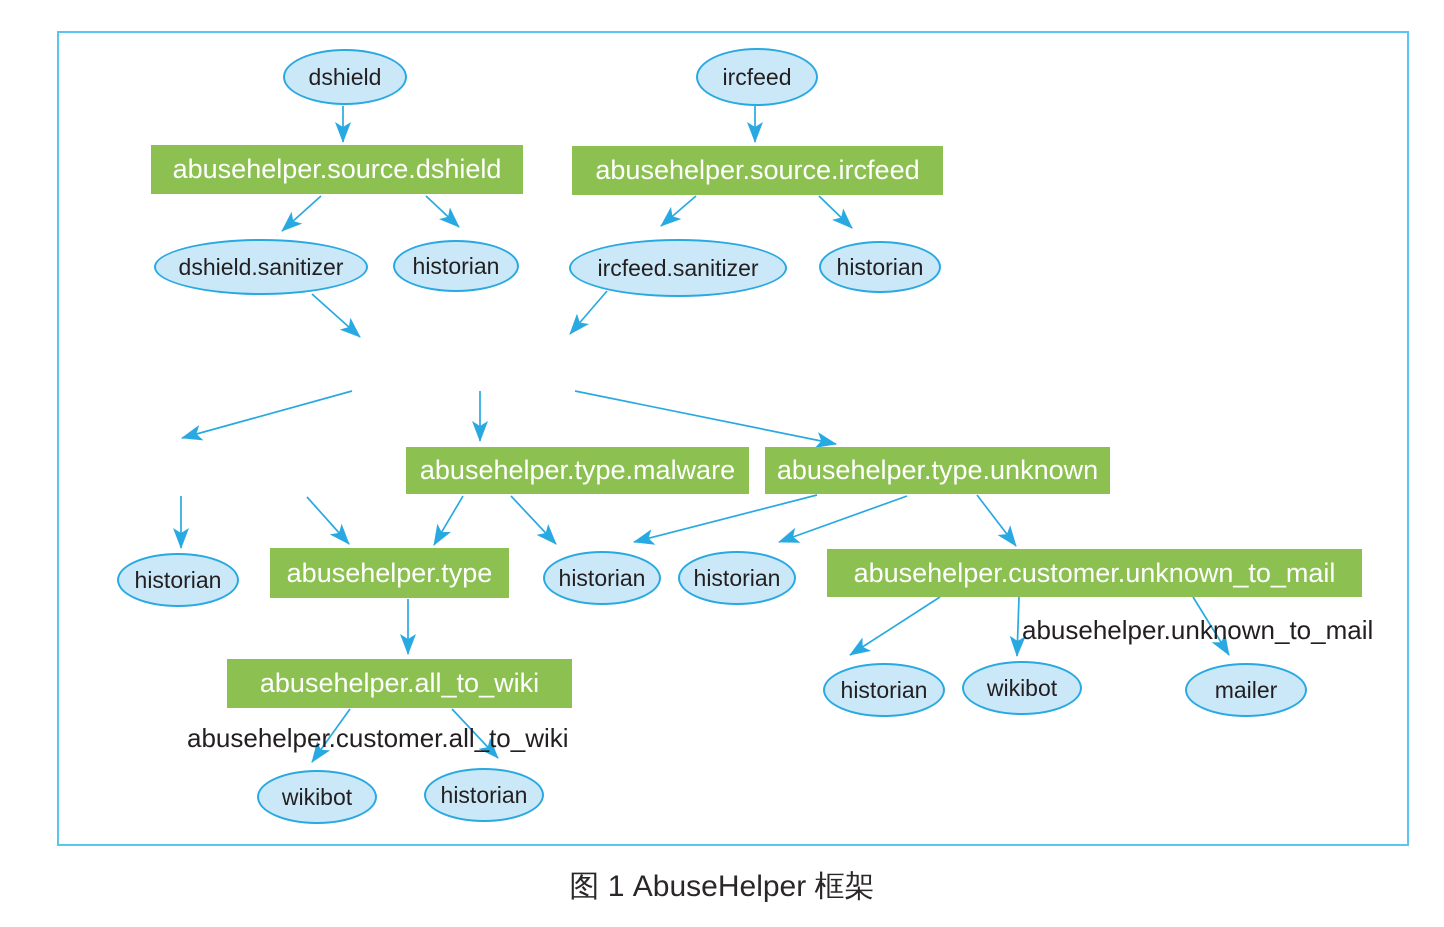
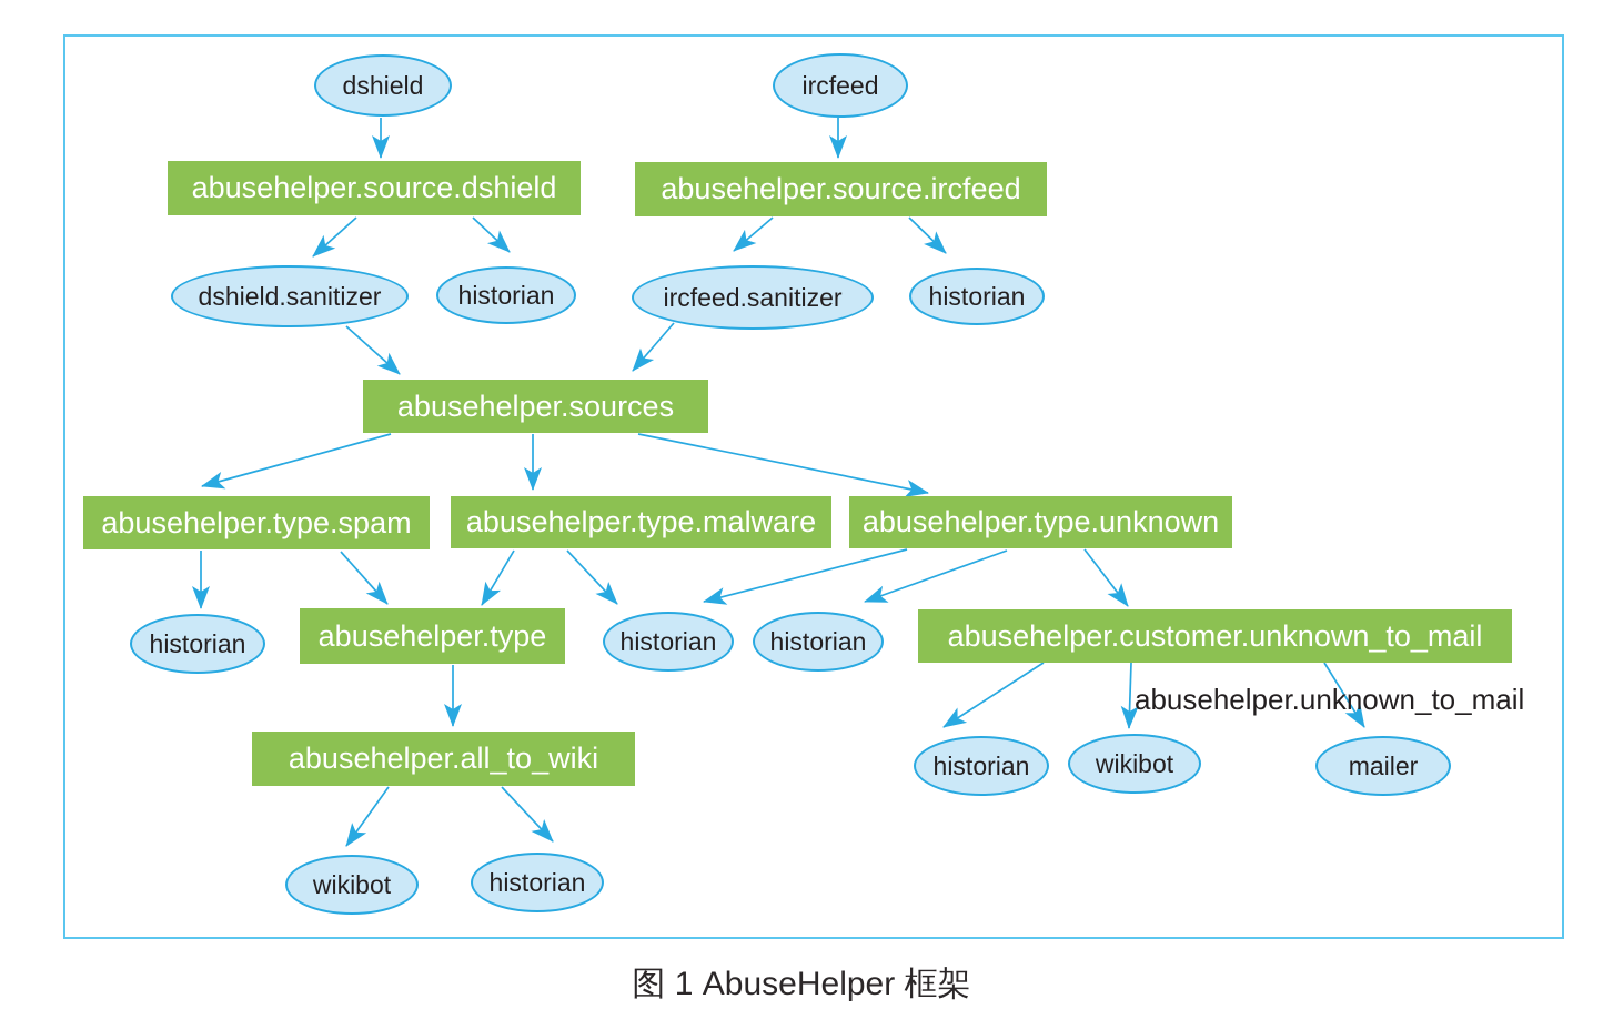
  dshield
  ircfeed
  abusehelper.source.dshield
  abusehelper.source.ircfeed
  dshield.sanitizer
  historian
  ircfeed.sanitizer
  historian
+ abusehelper.sources
+ abusehelper.type.spam
  abusehelper.type.malware
  abusehelper.type.unknown
  historian
  abusehelper.type
  historian
  historian
  abusehelper.customer.unknown_to_mail
  abusehelper.unknown_to_mail
  abusehelper.all_to_wiki
  historian
  wikibot
  mailer
- abusehelper.customer.all_to_wiki
  wikibot
  historian
  图 1 AbuseHelper 框架
